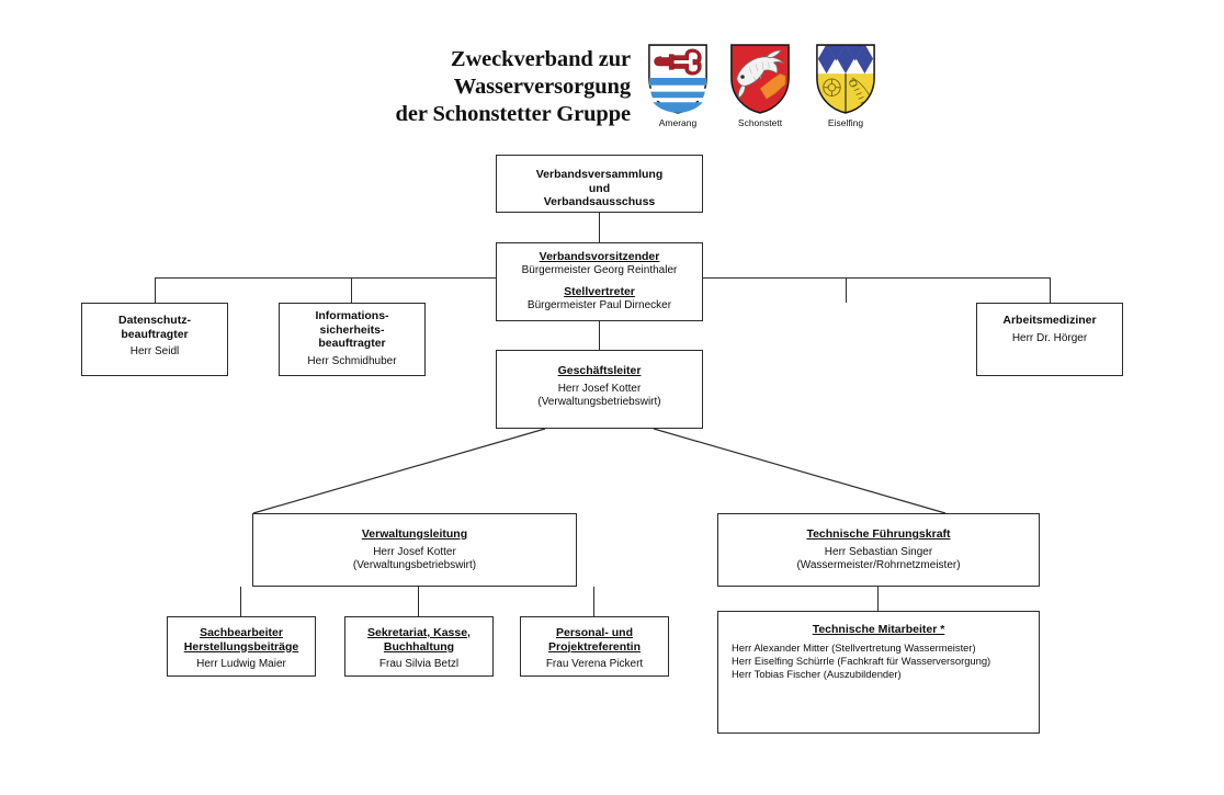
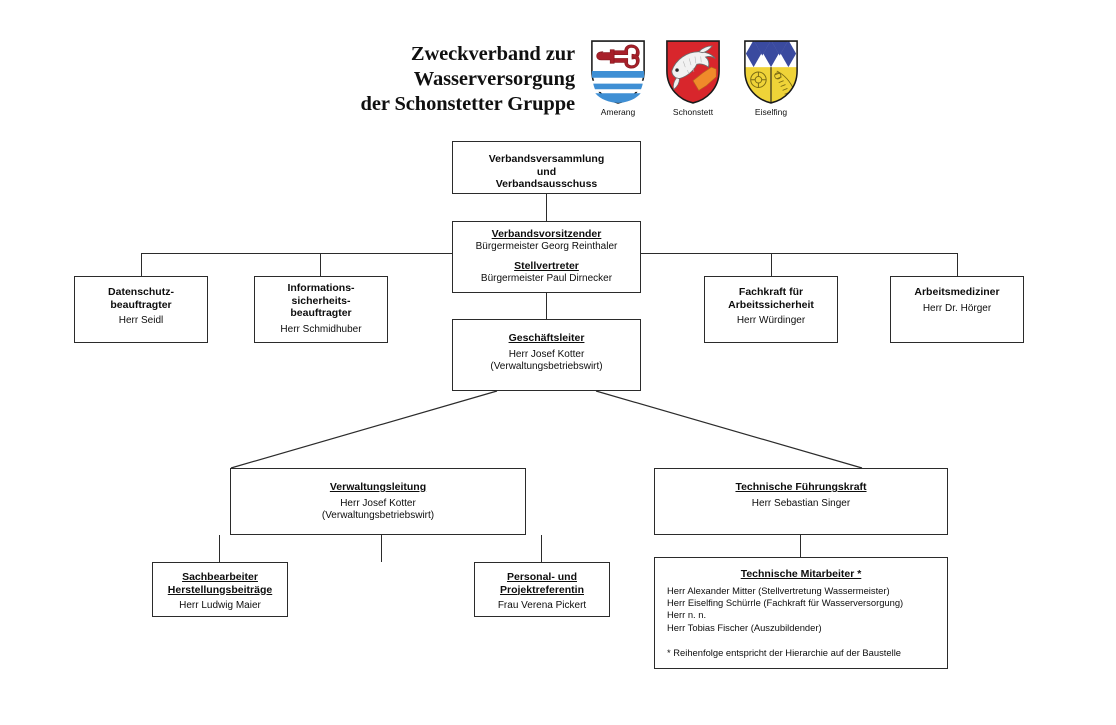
  Zweckverband zur Wasserversorgung
  der Schonstetter Gruppe
  Amerang
  Schonstett
  Eiselfing
  Verbandsversammlung
  und
  Verbandsausschuss
  Verbandsvorsitzender
  Bürgermeister Georg Reinthaler
  Stellvertreter
  Bürgermeister Paul Dirnecker
  Datenschutz-
  beauftragter
  Herr Seidl
  Informations-
  sicherheits-
  beauftragter
  Herr Schmidhuber
+ Fachkraft für
+ Arbeitssicherheit
+ Herr Würdinger
  Arbeitsmediziner
  Herr Dr. Hörger
  Geschäftsleiter
  Herr Josef Kotter
  (Verwaltungsbetriebswirt)
  Verwaltungsleitung
  Herr Josef Kotter
  (Verwaltungsbetriebswirt)
  Technische Führungskraft
  Herr Sebastian Singer
- (Wassermeister/Rohrnetzmeister)
  Sachbearbeiter
  Herstellungsbeiträge
  Herr Ludwig Maier
- Sekretariat, Kasse,
- Buchhaltung
- Frau Silvia Betzl
  Personal- und
  Projektreferentin
  Frau Verena Pickert
  Technische Mitarbeiter *
  Herr Alexander Mitter (Stellvertretung Wassermeister)
  Herr Eiselfing Schürrle (Fachkraft für Wasserversorgung)
+ Herr n. n.
  Herr Tobias Fischer (Auszubildender)
+ * Reihenfolge entspricht der Hierarchie auf der Baustelle
